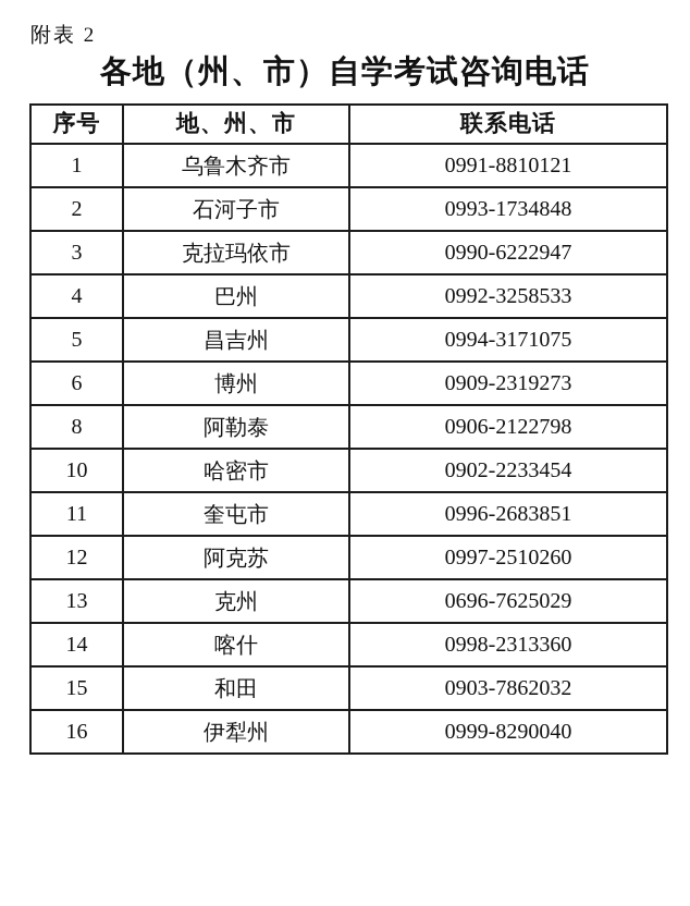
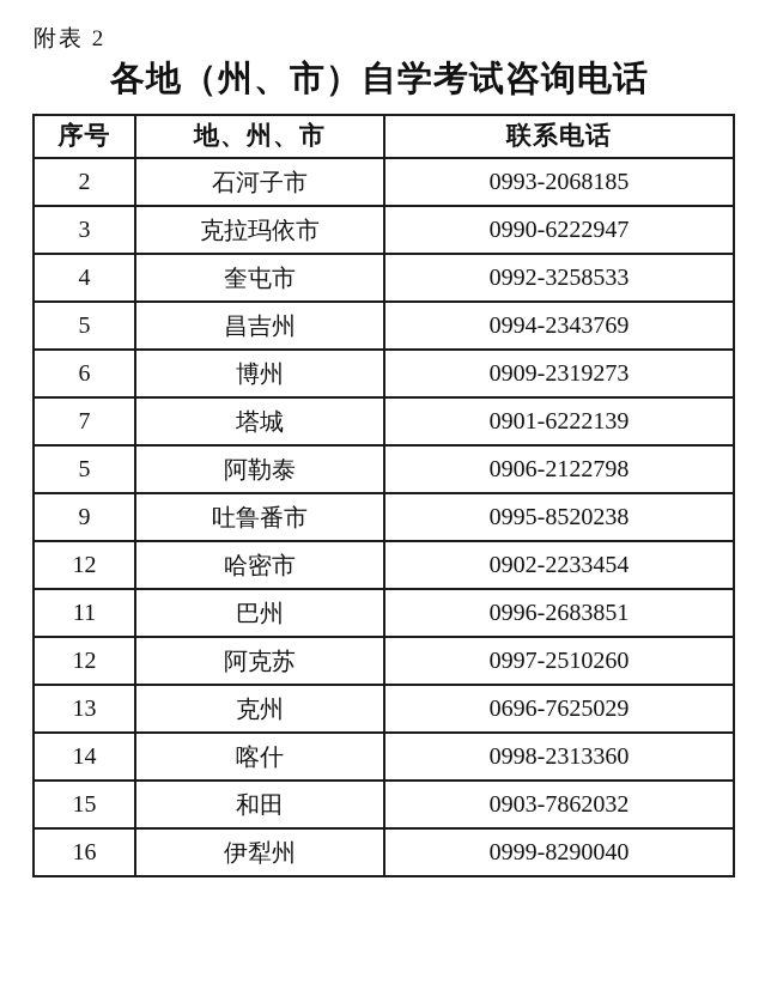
  附表 2
  各地（州、市）自学考试咨询电话
  序号	地、州、市	联系电话
- 1	乌鲁木齐市	0991-8810121
- 2	石河子市	0993-1734848
+ 2	石河子市	0993-2068185
  3	克拉玛依市	0990-6222947
- 4	巴州	0992-3258533
+ 4	奎屯市	0992-3258533
- 5	昌吉州	0994-3171075
+ 5	昌吉州	0994-2343769
  6	博州	0909-2319273
+ 7	塔城	0901-6222139
- 8	阿勒泰	0906-2122798
+ 5	阿勒泰	0906-2122798
+ 9	吐鲁番市	0995-8520238
- 10	哈密市	0902-2233454
+ 12	哈密市	0902-2233454
- 11	奎屯市	0996-2683851
+ 11	巴州	0996-2683851
  12	阿克苏	0997-2510260
  13	克州	0696-7625029
  14	喀什	0998-2313360
  15	和田	0903-7862032
  16	伊犁州	0999-8290040
